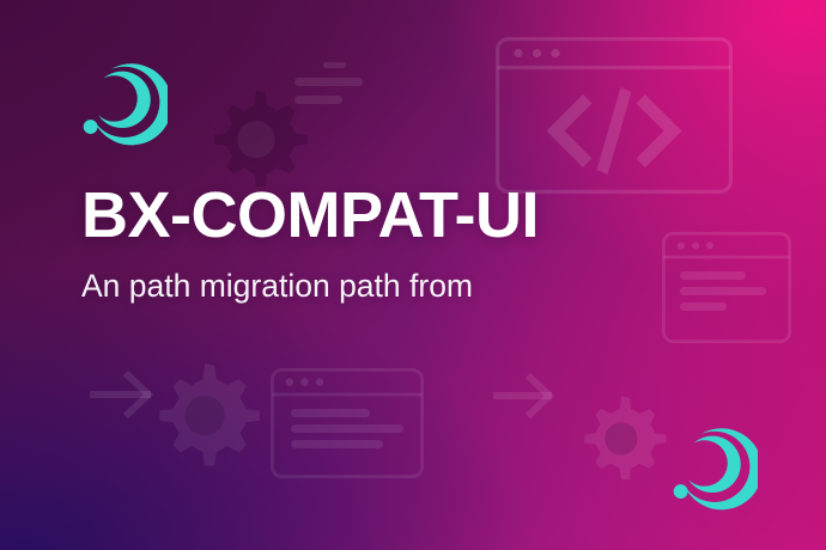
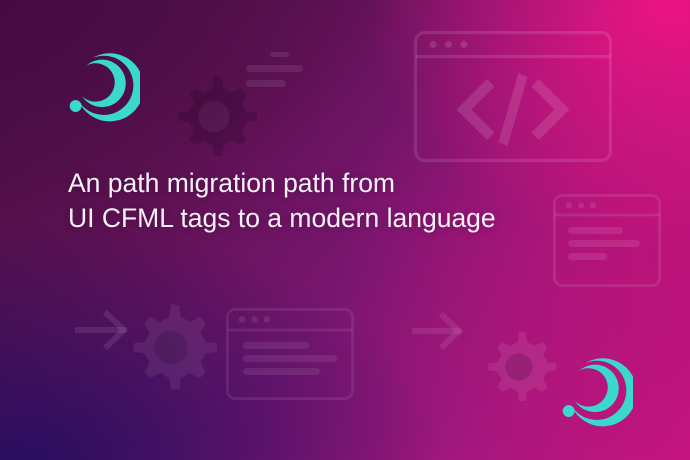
- BX-COMPAT-UI
  An path migration path from
+ UI CFML tags to a modern language
